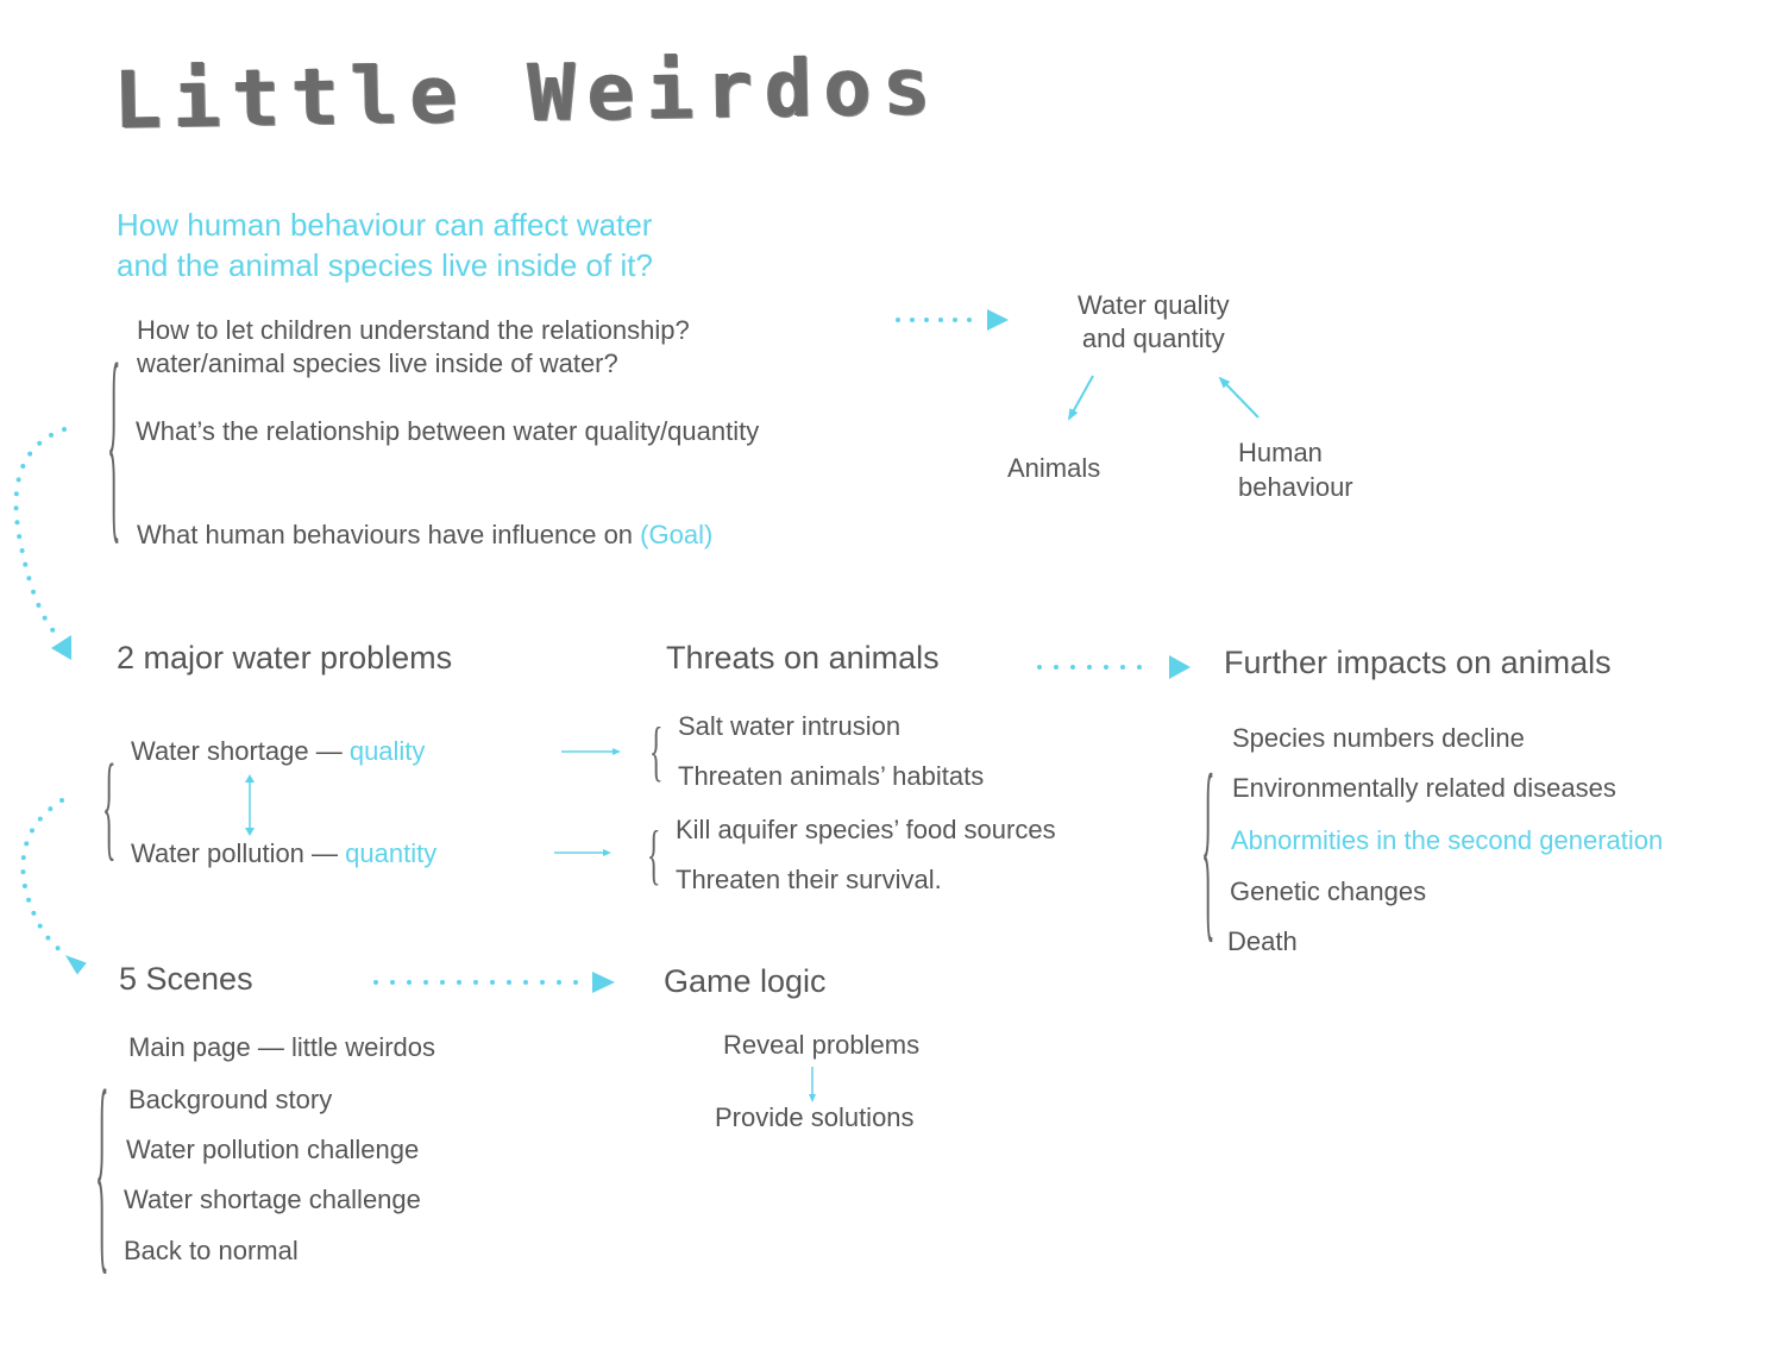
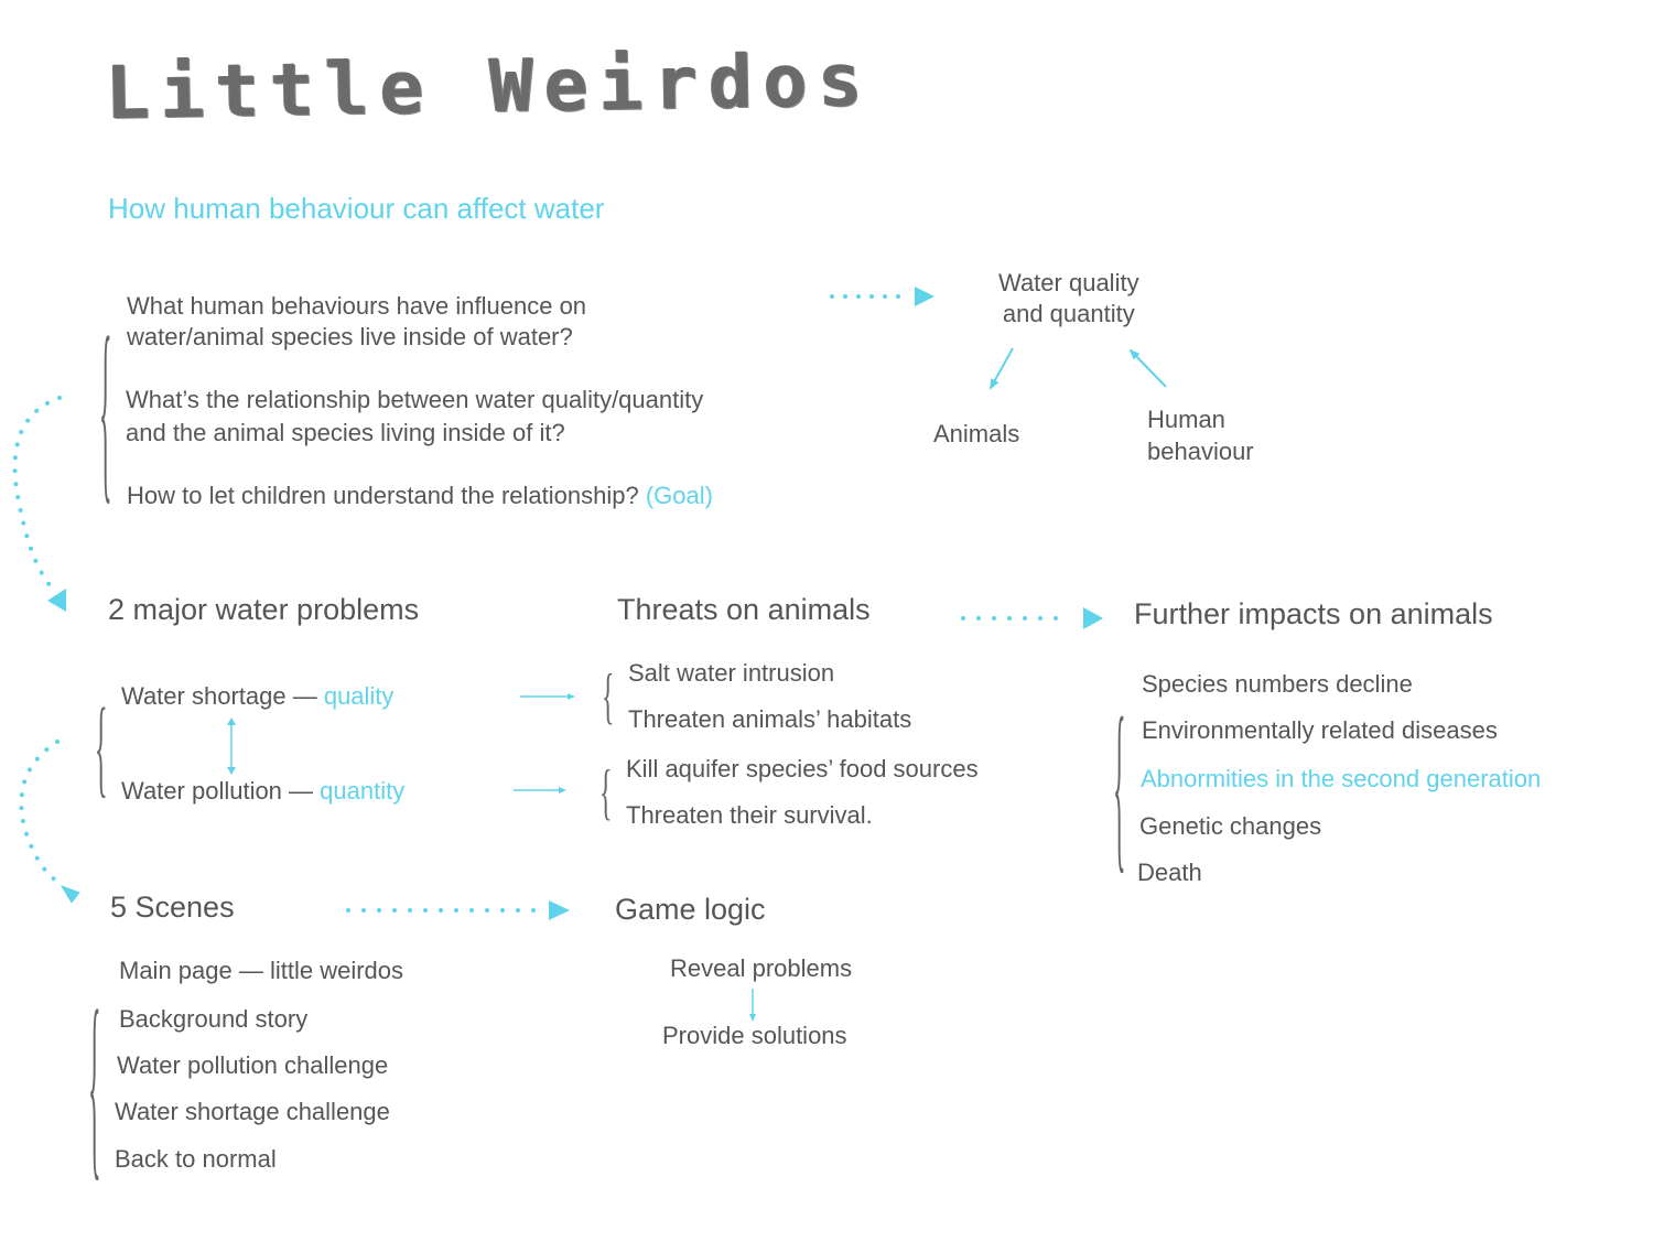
  Little Weirdos
  How human behaviour can affect water
- and the animal species live inside of it?
  {
- How to let children understand the relationship?
+ What human behaviours have influence on
  water/animal species live inside of water?
  What’s the relationship between water quality/quantity
+ and the animal species living inside of it?
- What human behaviours have influence on (Goal)
+ How to let children understand the relationship? (Goal)
  Water quality
  and quantity
  Animals
  Human
  behaviour
  2 major water problems
  {
  Water shortage — quality
  Water pollution — quantity
  Threats on animals
  {
  Salt water intrusion
  Threaten animals’ habitats
  {
  Kill aquifer species’ food sources
  Threaten their survival.
  Further impacts on animals
  {
  Species numbers decline
  Environmentally related diseases
  Abnormities in the second generation
  Genetic changes
  Death
  5 Scenes
  {
  Main page — little weirdos
  Background story
  Water pollution challenge
  Water shortage challenge
  Back to normal
  Game logic
  Reveal problems
  Provide solutions
